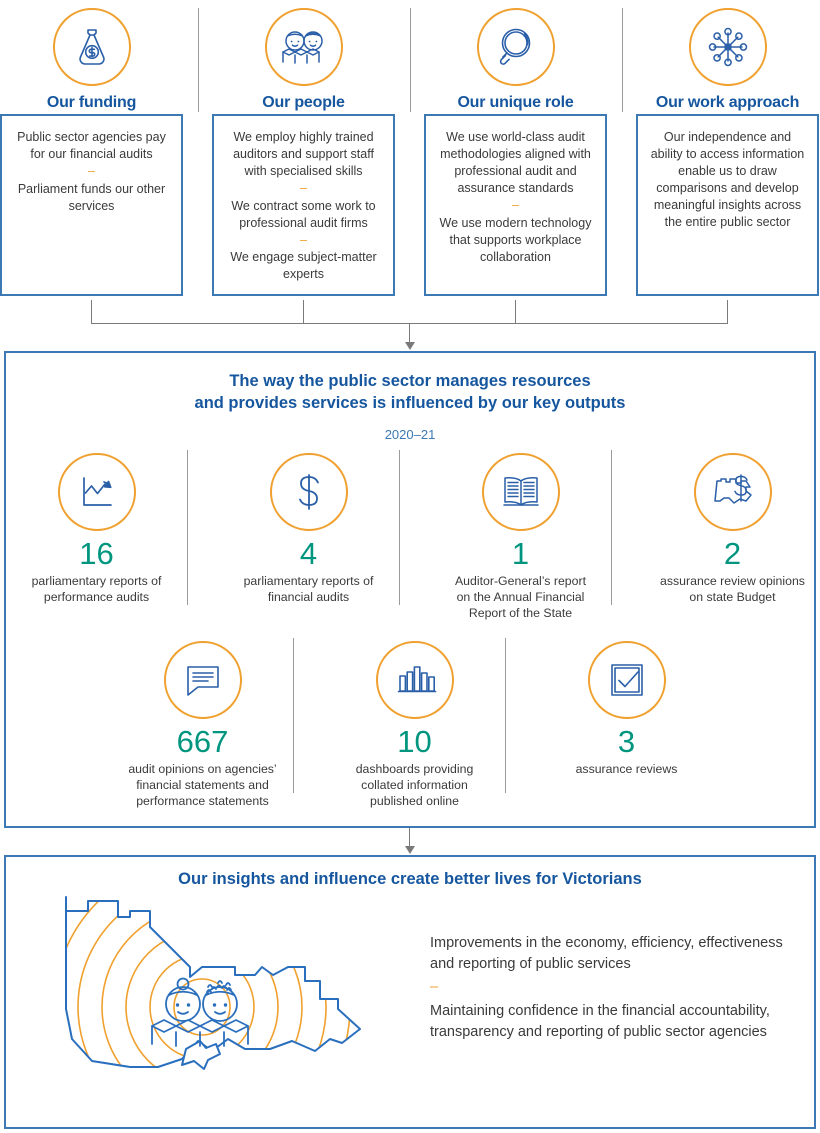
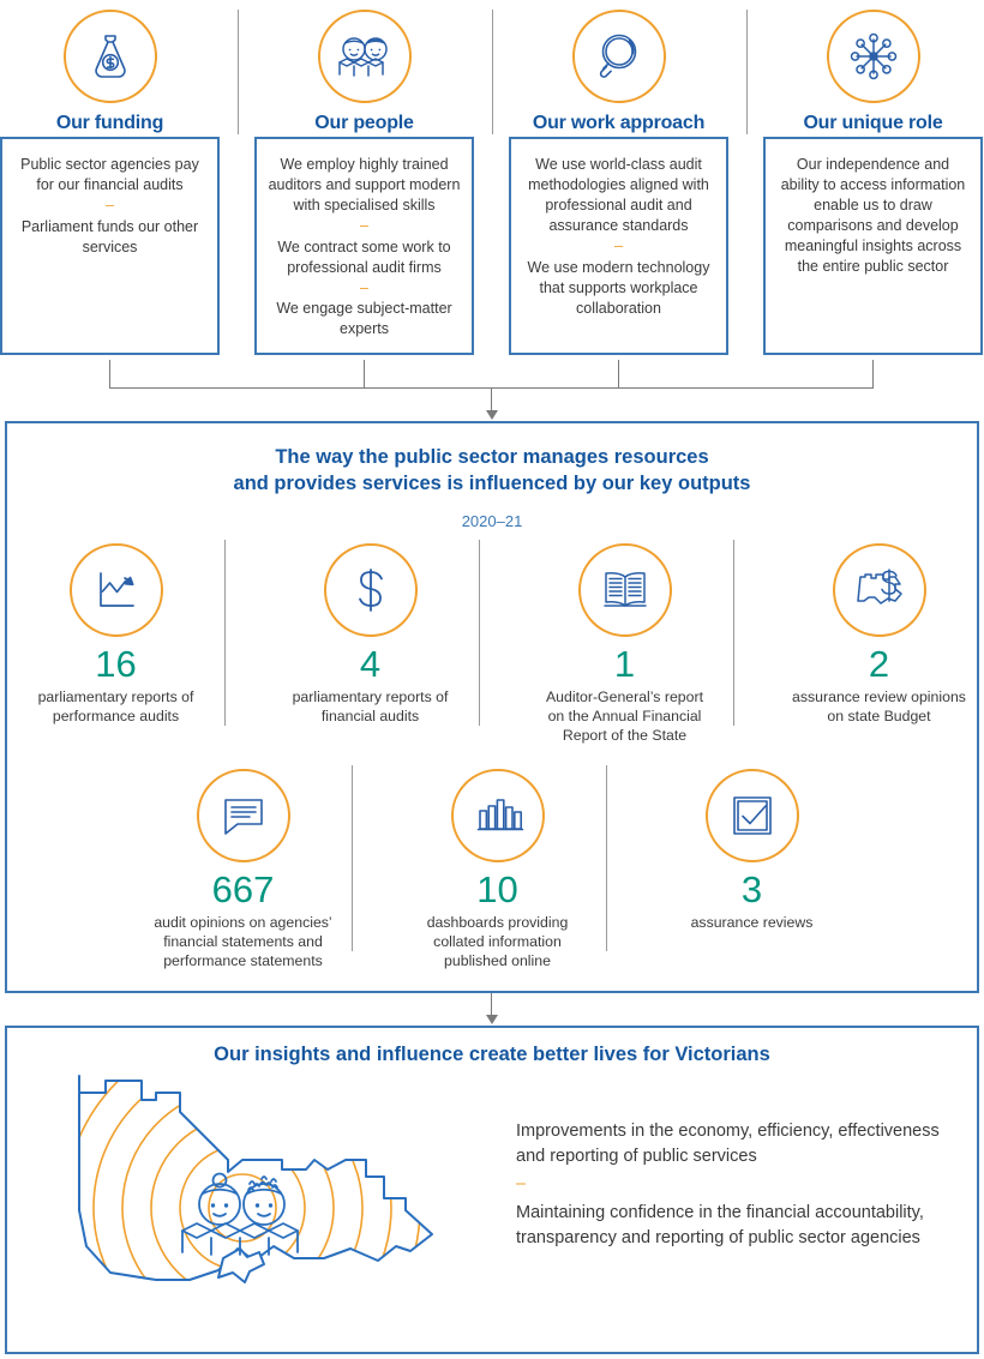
  Our funding
  Public sector agencies pay for our financial audits
  –
  Parliament funds our other services
  Our people
- We employ highly trained auditors and support staff with specialised skills
+ We employ highly trained auditors and support modern with specialised skills
  –
  We contract some work to professional audit firms
  –
  We engage subject-matter experts
- Our unique role
+ Our work approach
  We use world-class audit methodologies aligned with professional audit and assurance standards
  –
  We use modern technology that supports workplace collaboration
- Our work approach
+ Our unique role
  Our independence and ability to access information enable us to draw comparisons and develop meaningful insights across the entire public sector
  The way the public sector manages resources
  and provides services is influenced by our key outputs
  2020–21
  16
  parliamentary reports of
  performance audits
  4
  parliamentary reports of
  financial audits
  1
  Auditor-General’s report
  on the Annual Financial
  Report of the State
  2
  assurance review opinions
  on state Budget
  667
  audit opinions on agencies’
  financial statements and
  performance statements
  10
  dashboards providing
  collated information
  published online
  3
  assurance reviews
  Our insights and influence create better lives for Victorians
  Improvements in the economy, efficiency, effectiveness and reporting of public services
  –
  Maintaining confidence in the financial accountability, transparency and reporting of public sector agencies
